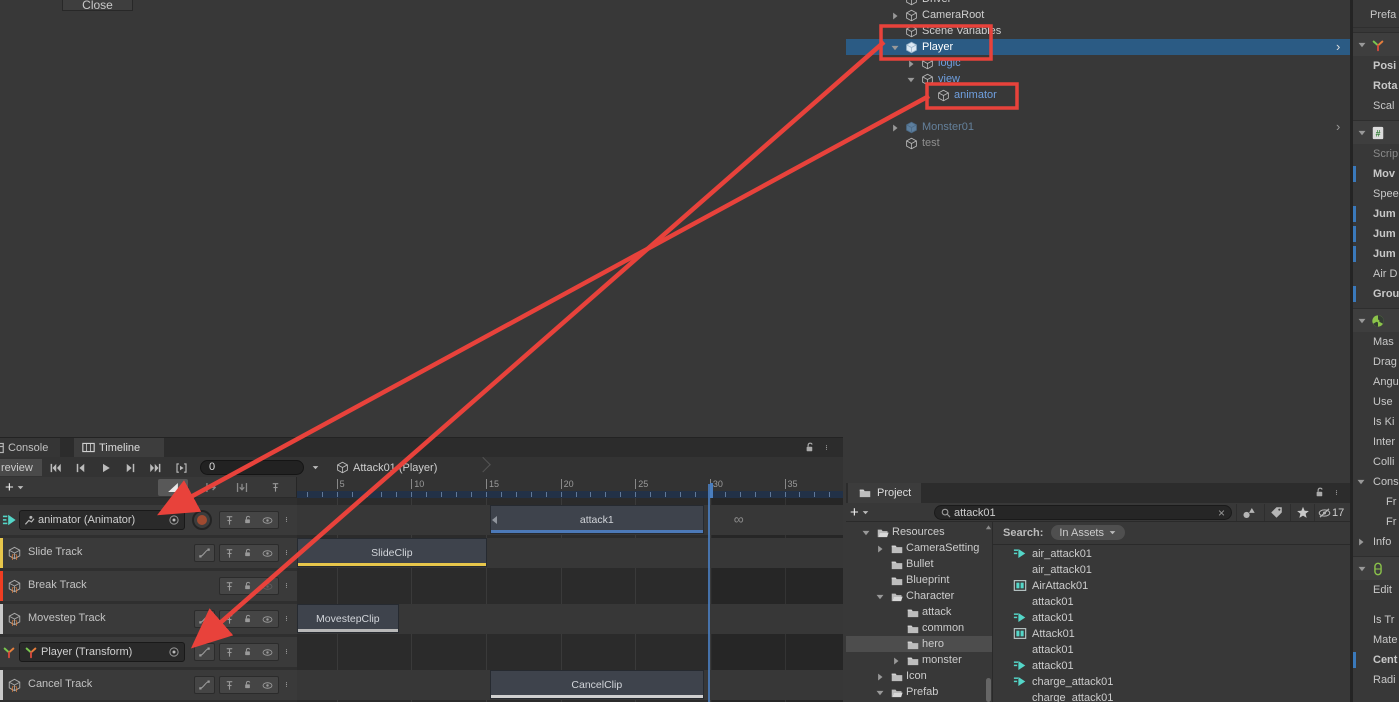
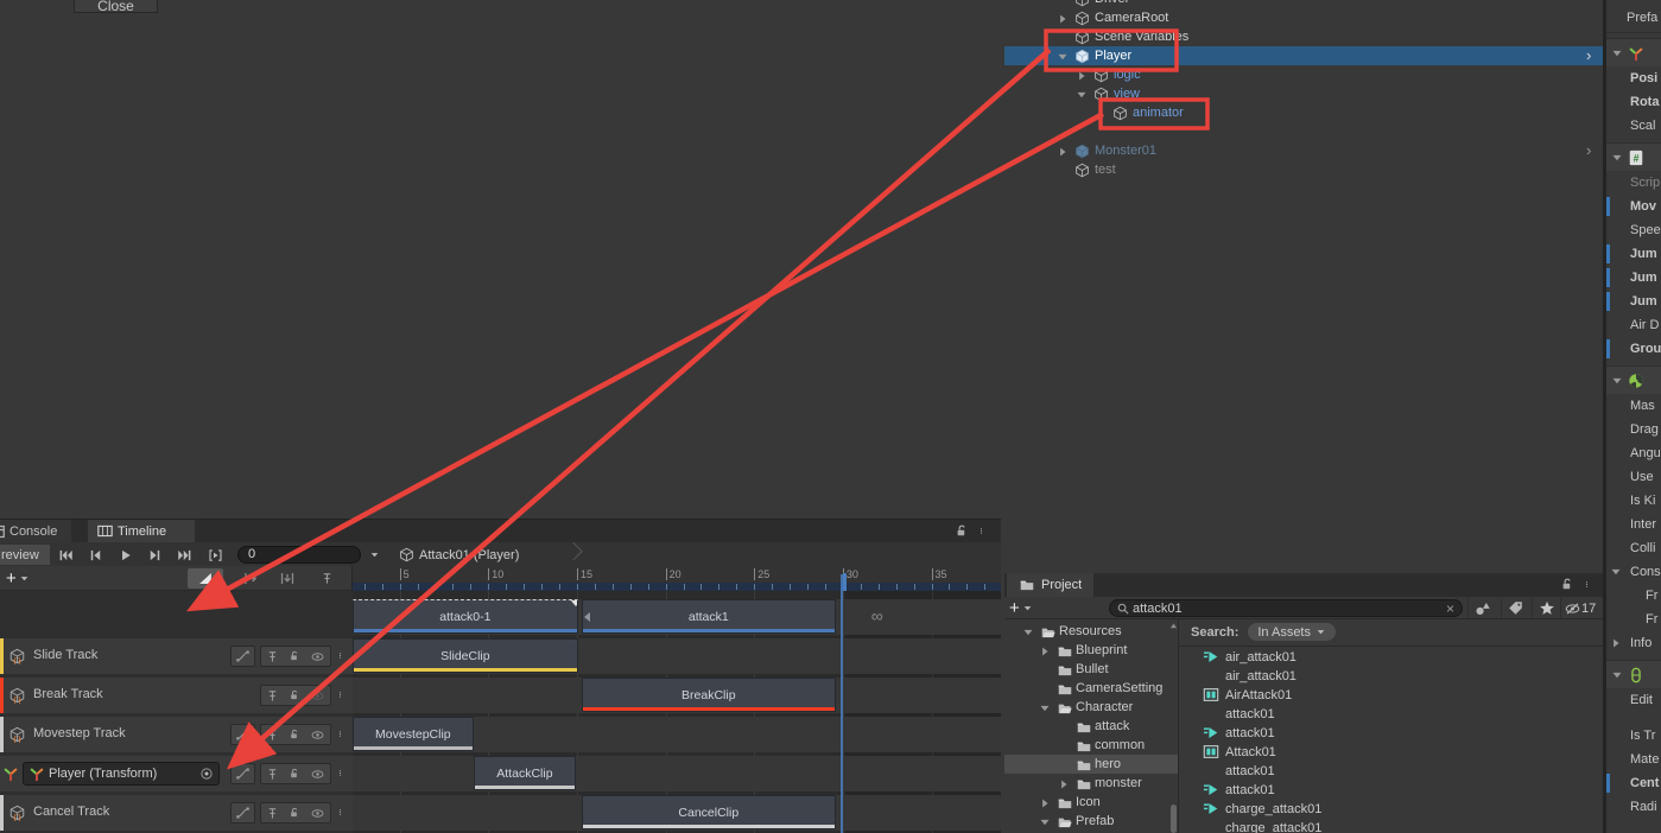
  Close
  Console
  Timeline
  review
  0
  Attack01Player)
  +
  5
  10
  15
  20
  25
  30
  35
+ attack0-1
  attack1
  ∞
- animator (Animator)
  SlideClip
  {}
  Slide Track
+ BreakClip
  {}
  Break Track
  MovestepClip
  {}
  Movestep Track
+ AttackClip
  Player (Transform)
  CancelClip
  {}
  Cancel Track
  CameraRoot
  Scene Variabls
  Player
  ›
  logic
  view
  animator
  Monster01
  ›
  test
  Project
  +
  attack01
  ×
  17
  Resources
- CameraSetting
+ Blueprint
  Bullet
- Blueprint
+ CameraSetting
  Character
  attack
  common
  hero
  monster
  Icon
  Prefab
  Search:
  In Assets
  air_attack01
  air_attack01
  AirAttack01
  attack01
  attack01
  Attack01
  attack01
  attack01
  charge_attack01
  charge_attack01
  Prefa
  Posi
  Rota
  Scal
  #
  Scrip
  Mov
  Spee
  Jum
  Jum
  Jum
  Air D
  Grou
  Mas
  Drag
  Angu
  Use
  Is Ki
  Inter
  Colli
  Cons
  Fr
  Fr
  Info
  Edit
  Is Tr
  Mate
  Cent
  Radi
